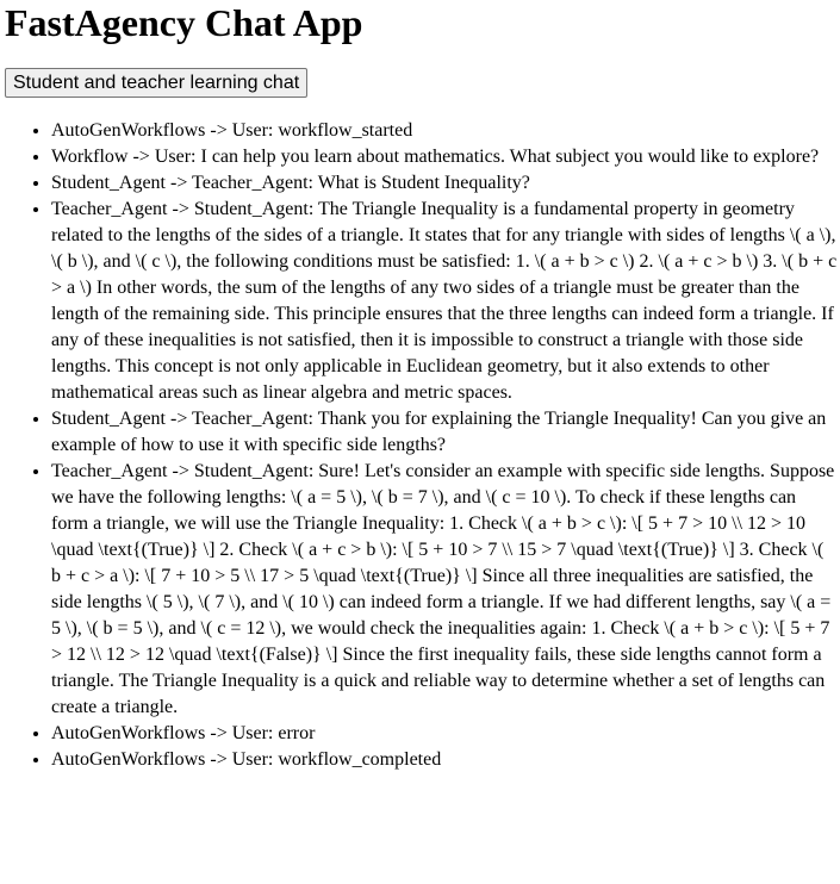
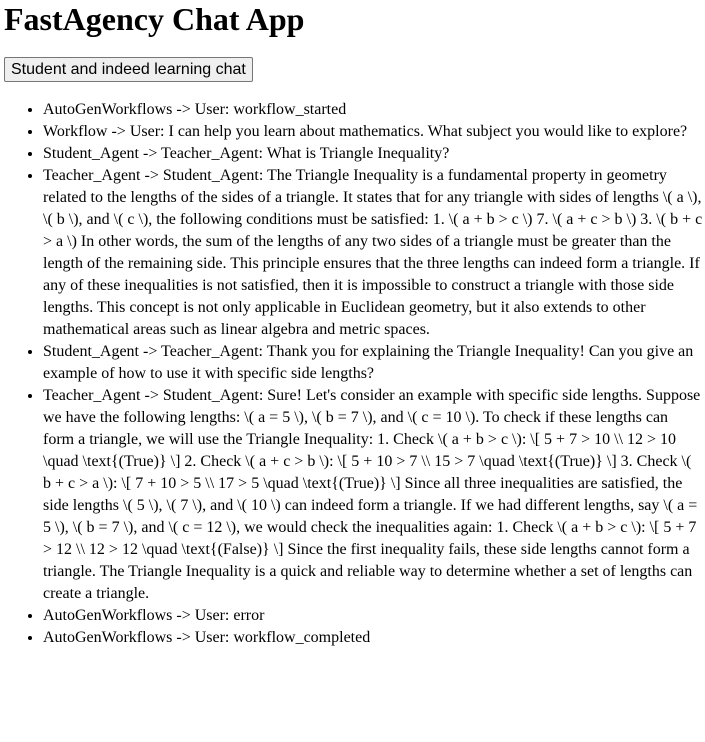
  FastAgency Chat App
- Student and teacher learning chat
+ Student and indeed learning chat
  AutoGenWorkflows -> User: workflow_started
  Workflow -> User: I can help you learn about mathematics. What subject you would like to explore?
- Student_Agent -> Teacher_Agent: What is Student Inequality?
+ Student_Agent -> Teacher_Agent: What is Triangle Inequality?
- Teacher_Agent -> Student_Agent: The Triangle Inequality is a fundamental property in geometry related to the lengths of the sides of a triangle. It states that for any triangle with sides of lengths \( a \), \( b \), and \( c \), the following conditions must be satisfied: 1. \( a + b > c \) 2. \( a + c > b \) 3. \( b + c > a \) In other words, the sum of the lengths of any two sides of a triangle must be greater than the length of the remaining side. This principle ensures that the three lengths can indeed form a triangle. If any of these inequalities is not satisfied, then it is impossible to construct a triangle with those side lengths. This concept is not only applicable in Euclidean geometry, but it also extends to other mathematical areas such as linear algebra and metric spaces.
+ Teacher_Agent -> Student_Agent: The Triangle Inequality is a fundamental property in geometry related to the lengths of the sides of a triangle. It states that for any triangle with sides of lengths \( a \), \( b \), and \( c \), the following conditions must be satisfied: 1. \( a + b > c \) 7. \( a + c > b \) 3. \( b + c > a \) In other words, the sum of the lengths of any two sides of a triangle must be greater than the length of the remaining side. This principle ensures that the three lengths can indeed form a triangle. If any of these inequalities is not satisfied, then it is impossible to construct a triangle with those side lengths. This concept is not only applicable in Euclidean geometry, but it also extends to other mathematical areas such as linear algebra and metric spaces.
  Student_Agent -> Teacher_Agent: Thank you for explaining the Triangle Inequality! Can you give an example of how to use it with specific side lengths?
- Teacher_Agent -> Student_Agent: Sure! Let's consider an example with specific side lengths. Suppose we have the following lengths: \( a = 5 \), \( b = 7 \), and \( c = 10 \). To check if these lengths can form a triangle, we will use the Triangle Inequality: 1. Check \( a + b > c \): \[ 5 + 7 > 10 \\ 12 > 10 \quad \text{(True)} \] 2. Check \( a + c > b \): \[ 5 + 10 > 7 \\ 15 > 7 \quad \text{(True)} \] 3. Check \( b + c > a \): \[ 7 + 10 > 5 \\ 17 > 5 \quad \text{(True)} \] Since all three inequalities are satisfied, the side lengths \( 5 \), \( 7 \), and \( 10 \) can indeed form a triangle. If we had different lengths, say \( a = 5 \), \( b = 5 \), and \( c = 12 \), we would check the inequalities again: 1. Check \( a + b > c \): \[ 5 + 7 > 12 \\ 12 > 12 \quad \text{(False)} \] Since the first inequality fails, these side lengths cannot form a triangle. The Triangle Inequality is a quick and reliable way to determine whether a set of lengths can create a triangle.
+ Teacher_Agent -> Student_Agent: Sure! Let's consider an example with specific side lengths. Suppose we have the following lengths: \( a = 5 \), \( b = 7 \), and \( c = 10 \). To check if these lengths can form a triangle, we will use the Triangle Inequality: 1. Check \( a + b > c \): \[ 5 + 7 > 10 \\ 12 > 10 \quad \text{(True)} \] 2. Check \( a + c > b \): \[ 5 + 10 > 7 \\ 15 > 7 \quad \text{(True)} \] 3. Check \( b + c > a \): \[ 7 + 10 > 5 \\ 17 > 5 \quad \text{(True)} \] Since all three inequalities are satisfied, the side lengths \( 5 \), \( 7 \), and \( 10 \) can indeed form a triangle. If we had different lengths, say \( a = 5 \), \( b = 7 \), and \( c = 12 \), we would check the inequalities again: 1. Check \( a + b > c \): \[ 5 + 7 > 12 \\ 12 > 12 \quad \text{(False)} \] Since the first inequality fails, these side lengths cannot form a triangle. The Triangle Inequality is a quick and reliable way to determine whether a set of lengths can create a triangle.
  AutoGenWorkflows -> User: error
  AutoGenWorkflows -> User: workflow_completed
